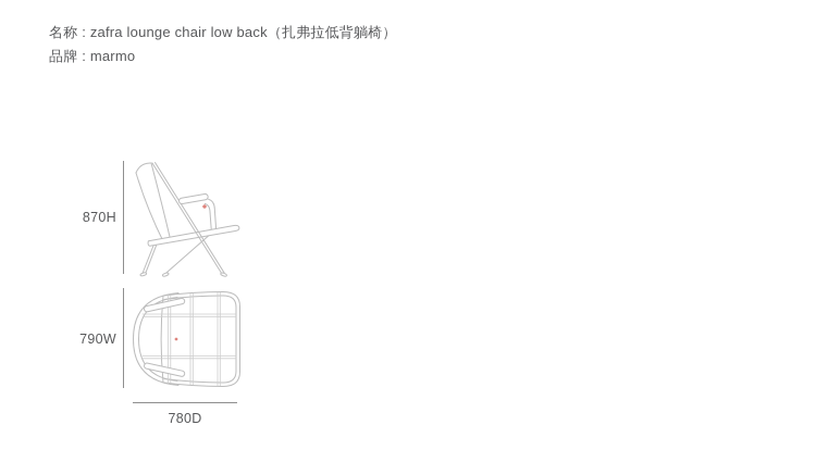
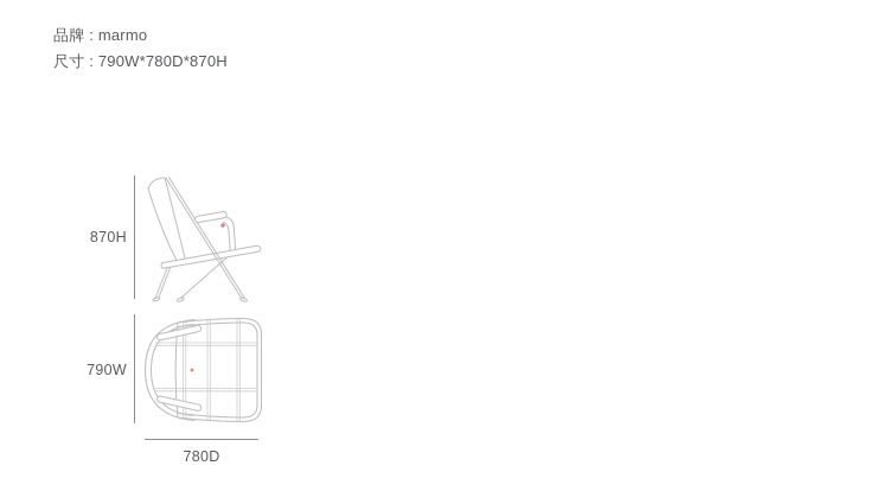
- 名称 : zafra lounge chair low back（扎弗拉低背躺椅）
  品牌 : marmo
+ 尺寸 : 790W*780D*870H
  870H
  790W
  780D
